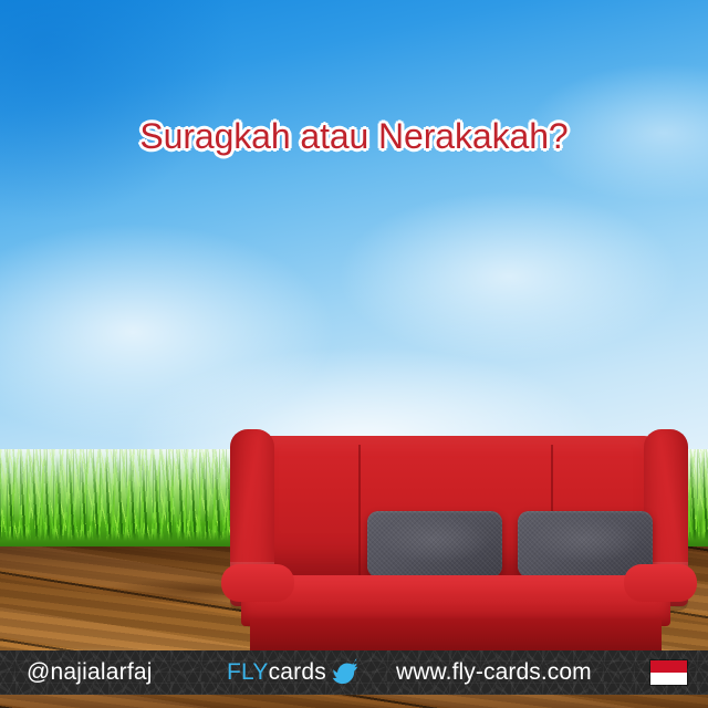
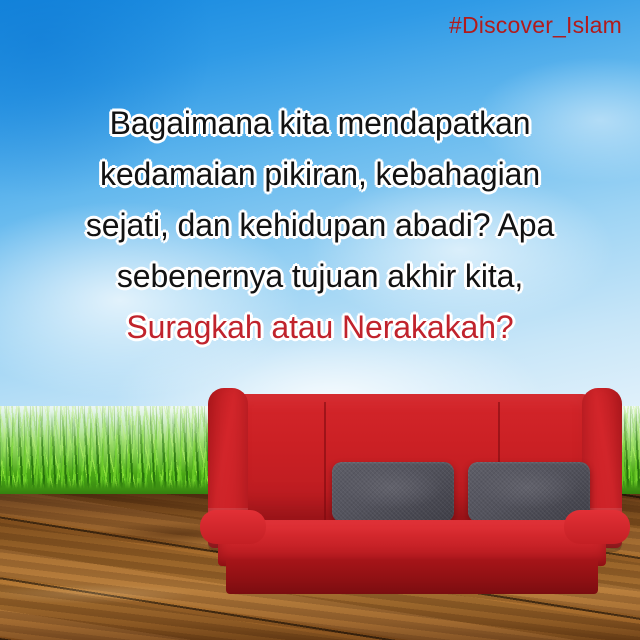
+ #Discover_Islam
+ Bagaimana kita mendapatkan
+ kedamaian pikiran, kebahagian
+ sejati, dan kehidupan abadi? Apa
+ sebenernya tujuan akhir kita,
  Suragkah atau Nerakakah?
- @najialarfaj
- FLYcards
- www.fly-cards.com
